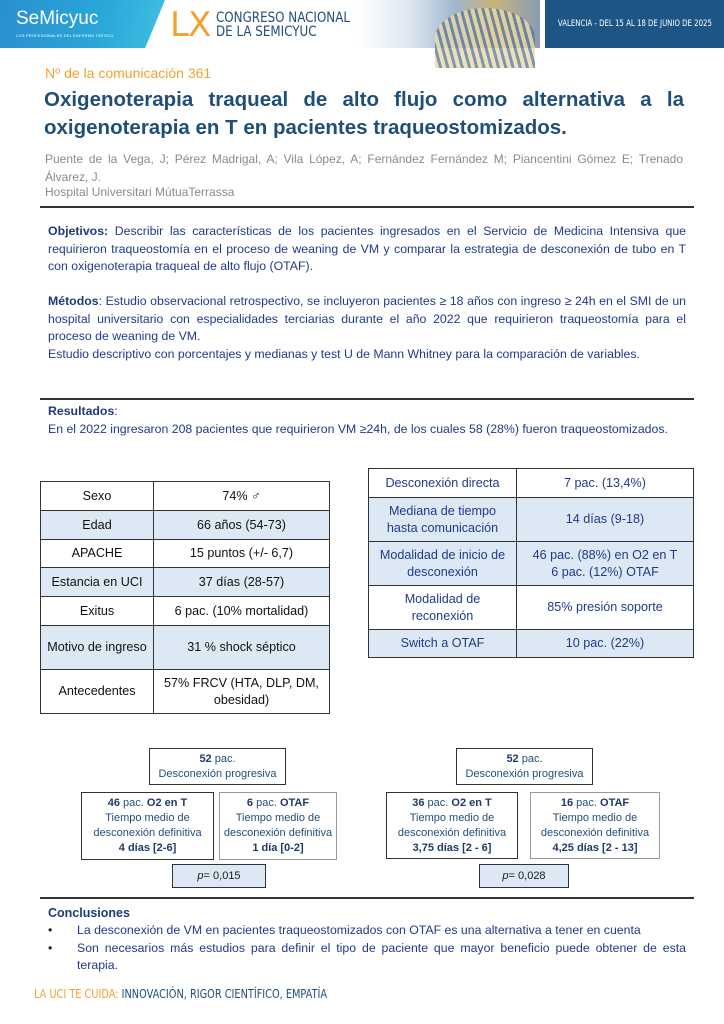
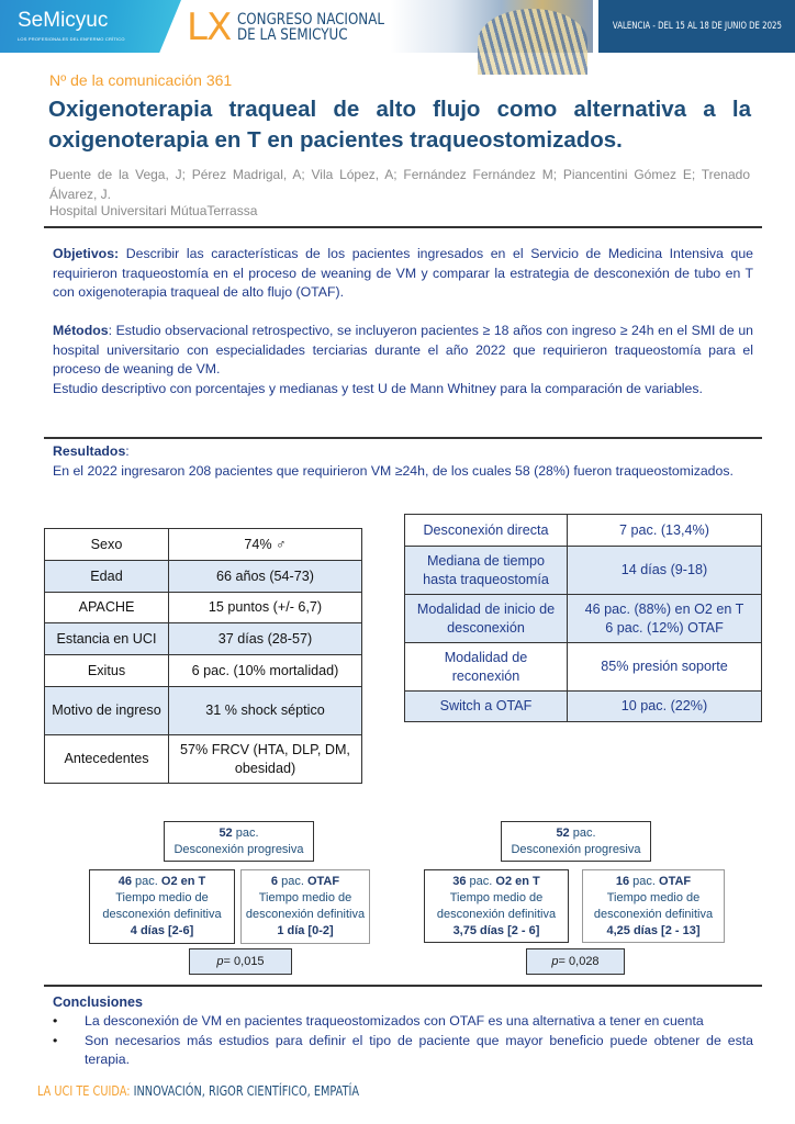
  SeMicyuc
  LX
  CONGRESO NACIONAL
  DE LA SEMICYUC
  VALENCIA - DEL 15 AL 18 DE JUNIO DE 2025
  Nº de la comunicación 361
  Oxigenoterapia traqueal de alto flujo como alternativa a la oxigenoterapia en T en pacientes traqueostomizados.
  Puente de la Vega, J; Pérez Madrigal, A; Vila López, A; Fernández Fernández M; Piancentini Gómez E; Trenado Álvarez, J.
  Hospital Universitari MútuaTerrassa
  Objetivos: Describir las características de los pacientes ingresados en el Servicio de Medicina Intensiva que requirieron traqueostomía en el proceso de weaning de VM y comparar la estrategia de desconexión de tubo en T con oxigenoterapia traqueal de alto flujo (OTAF).
  Métodos: Estudio observacional retrospectivo, se incluyeron pacientes ≥ 18 años con ingreso ≥ 24h en el SMI de un hospital universitario con especialidades terciarias durante el año 2022 que requirieron traqueostomía para el proceso de weaning de VM.
  Estudio descriptivo con porcentajes y medianas y test U de Mann Whitney para la comparación de variables.
  Resultados:
  En el 2022 ingresaron 208 pacientes que requirieron VM ≥24h, de los cuales 58 (28%) fueron traqueostomizados.
  Sexo	74% ♂
  Edad	66 años (54-73)
  APACHE	15 puntos (+/- 6,7)
  Estancia en UCI	37 días (28-57)
  Exitus	6 pac. (10% mortalidad)
  Motivo de ingreso	31 % shock séptico
  Antecedentes	57% FRCV (HTA, DLP, DM, obesidad)
  Desconexión directa	7 pac. (13,4%)
- Mediana de tiempo hasta comunicación	14 días (9-18)
+ Mediana de tiempo hasta traqueostomía	14 días (9-18)
  Modalidad de inicio de desconexión	46 pac. (88%) en O2 en T6 pac. (12%) OTAF
  Modalidad de reconexión	85% presión soporte
  Switch a OTAF	10 pac. (22%)
  52 pac.
  Desconexión progresiva
  46 pac. O2 en T
  Tiempo medio de
  desconexión definitiva
  4 días [2-6]
  6 pac. OTAF
  Tiempo medio de
  desconexión definitiva
  1 día [0-2]
  p
  = 0,015
  52 pac.
  Desconexión progresiva
  36 pac. O2 en T
  Tiempo medio de
  desconexión definitiva
  3,75 días [2 - 6]
  16 pac. OTAF
  Tiempo medio de
  desconexión definitiva
  4,25 días [2 - 13]
  p
  = 0,028
  Conclusiones
  La desconexión de VM en pacientes traqueostomizados con OTAF es una alternativa a tener en cuenta
  Son necesarios más estudios para definir el tipo de paciente que mayor beneficio puede obtener de esta terapia.
  LA UCI TE CUIDA: INNOVACIÓN, RIGOR CIENTÍFICO, EMPATÍA
